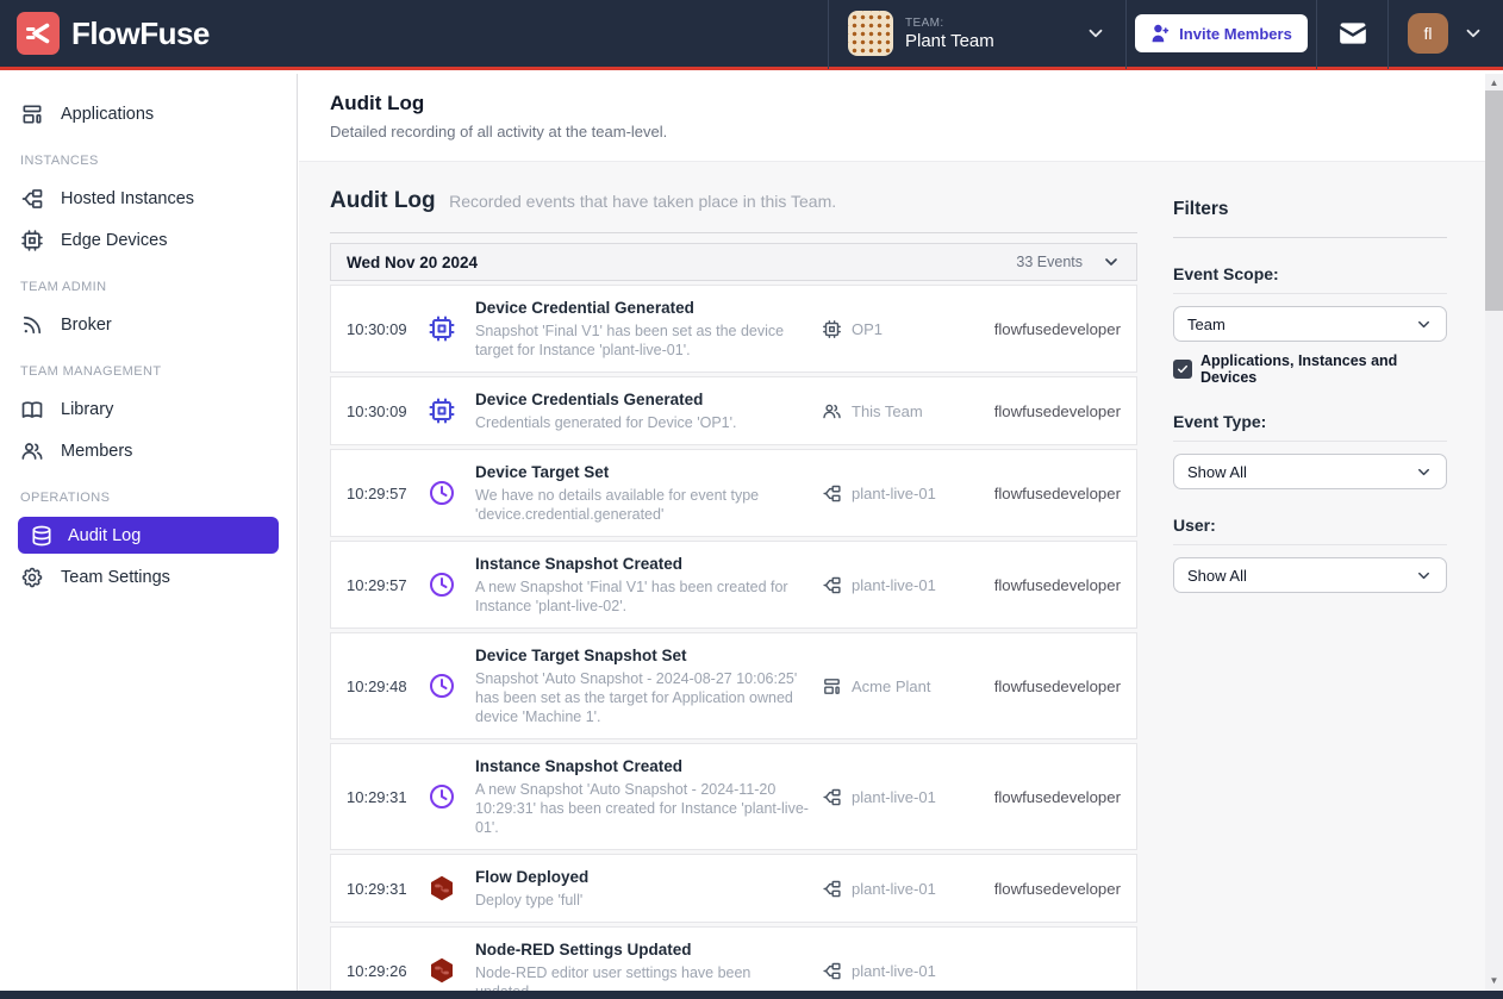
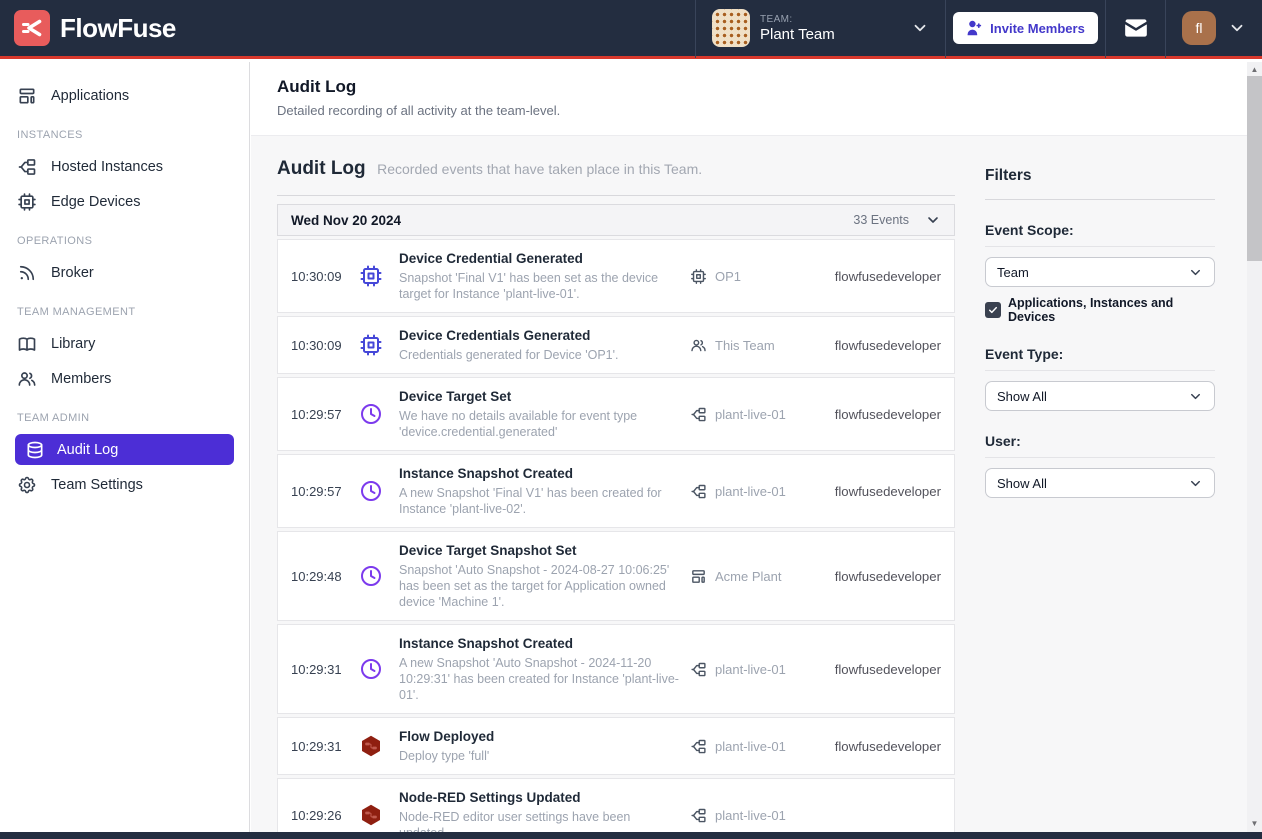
  FlowFuse
  TEAM:
  Plant Team
  Invite Members
  fl
  Applications
  INSTANCES
  Hosted Instances
  Edge Devices
- TEAM ADMIN
+ OPERATIONS
  Broker
  TEAM MANAGEMENT
  Library
  Members
- OPERATIONS
+ TEAM ADMIN
  Audit Log
  Team Settings
  Audit Log
  Detailed recording of all activity at the team-level.
  Audit Log Recorded events that have taken place in this Team.
  Wed Nov 20 2024
  33 Events
  10:30:09
  Device Credential Generated
  Snapshot 'Final V1' has been set as the device target for Instance 'plant-live-01'.
  OP1
  flowfusedeveloper
  10:30:09
  Device Credentials Generated
  Credentials generated for Device 'OP1'.
  This Team
  flowfusedeveloper
  10:29:57
  Device Target Set
  We have no details available for event type 'device.credential.generated'
  plant-live-01
  flowfusedeveloper
  10:29:57
  Instance Snapshot Created
  A new Snapshot 'Final V1' has been created for Instance 'plant-live-02'.
  plant-live-01
  flowfusedeveloper
  10:29:48
  Device Target Snapshot Set
  Snapshot 'Auto Snapshot - 2024-08-27 10:06:25' has been set as the target for Application owned device 'Machine 1'.
  Acme Plant
  flowfusedeveloper
  10:29:31
  Instance Snapshot Created
  A new Snapshot 'Auto Snapshot - 2024-11-20 10:29:31' has been created for Instance 'plant-live-01'.
  plant-live-01
  flowfusedeveloper
  10:29:31
  Flow Deployed
  Deploy type 'full'
  plant-live-01
  flowfusedeveloper
  10:29:26
  Node-RED Settings Updated
  Node-RED editor user settings have been
  plant-live-01
  Filters
  Event Scope:
  Team
  Applications, Instances and Devices
  Event Type:
  Show All
  User:
  Show All
  ▲
  ▼
